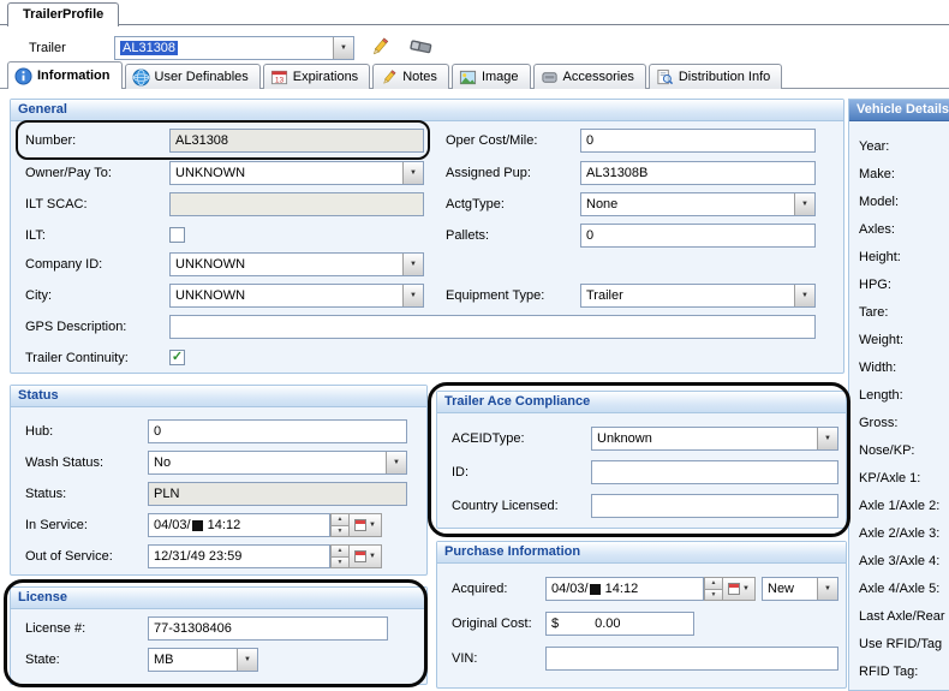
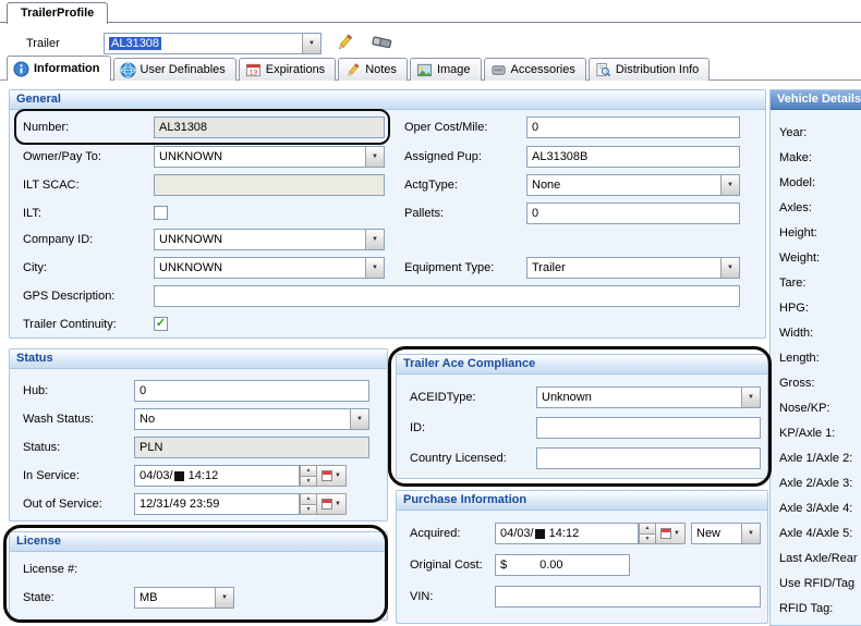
  TrailerProfile
  Trailer
  AL31308
  Information
  User Definables
  Expirations
  Notes
  Image
  Accessories
  Distribution Info
  General
  Number:
  AL31308
  Oper Cost/Mile:
  0
  Owner/Pay To:
  UNKNOWN
  Assigned Pup:
  AL31308B
  ILT SCAC:
  ActgType:
  None
  ILT:
  Pallets:
  0
  Company ID:
  UNKNOWN
  City:
  UNKNOWN
  Equipment Type:
  Trailer
  GPS Description:
  Trailer Continuity:
  ✓
  Status
  Hub:
  0
  Wash Status:
  No
  Status:
  PLN
  In Service:
  04/03/ 14:12
  Out of Service:
  12/31/49 23:59
  License
  License #:
- 77-31308406
  State:
  MB
  Trailer Ace Compliance
  ACEIDType:
  Unknown
  ID:
  Country Licensed:
  Purchase Information
  Acquired:
  04/03/ 14:12
  New
  Original Cost:
  $ 0.00
  VIN:
  Vehicle Details
  Year:
  Make:
  Model:
  Axles:
  Height:
- HPG:
+ Weight:
  Tare:
- Weight:
+ HPG:
  Width:
  Length:
  Gross:
  Nose/KP:
  KP/Axle 1:
  Axle 1/Axle 2:
  Axle 2/Axle 3:
  Axle 3/Axle 4:
  Axle 4/Axle 5:
  Last Axle/Rear
  Use RFID/Tag
  RFID Tag:
